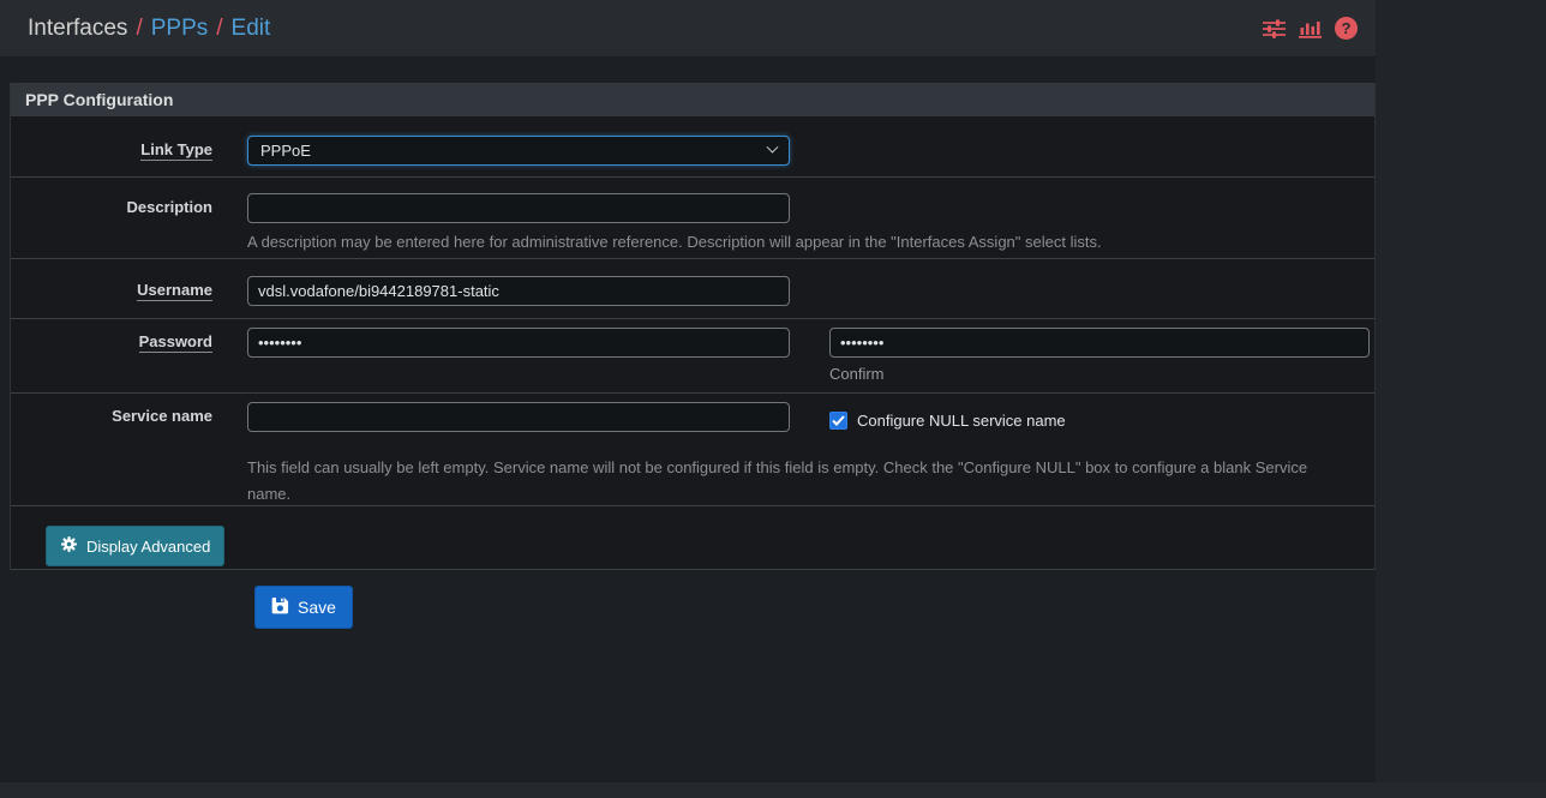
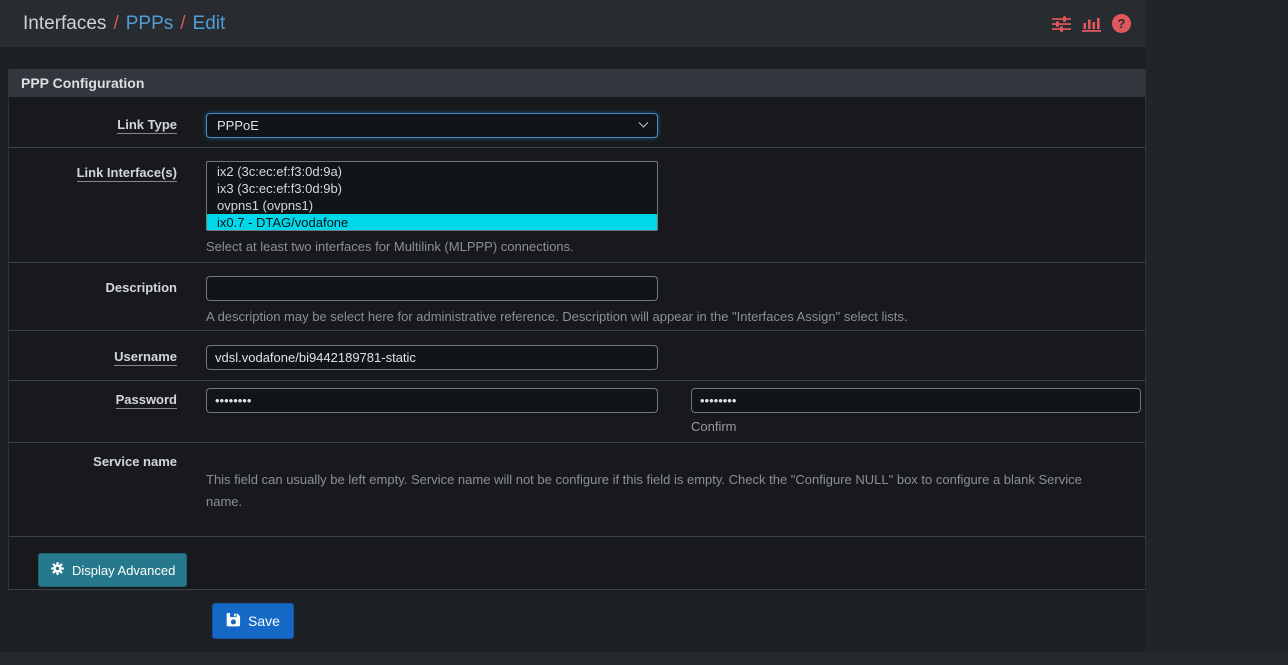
  Interfaces
  /
  PPPs
  /
  Edit
  ?
  PPP Configuration
  Link Type
  PPPoE
+ Link Interface(s)
+ ix2 (3c:ec:ef:f3:0d:9a)
+ ix3 (3c:ec:ef:f3:0d:9b)
+ ovpns1 (ovpns1)
+ ix0.7 - DTAG/vodafone
+ Select at least two interfaces for Multilink (MLPPP) connections.
  Description
- A description may be entered here for administrative reference. Description will appear in the "Interfaces Assign" select lists.
+ A description may be select here for administrative reference. Description will appear in the "Interfaces Assign" select lists.
  Username
  vdsl.vodafone/bi9442189781-static
  Password
  ••••••••
  ••••••••
  Confirm
  Service name
- Configure NULL service name
- This field can usually be left empty. Service name will not be configured if this field is empty. Check the "Configure NULL" box to configure a blank Service name.
+ This field can usually be left empty. Service name will not be configure if this field is empty. Check the "Configure NULL" box to configure a blank Service name.
  Display Advanced
  Save
